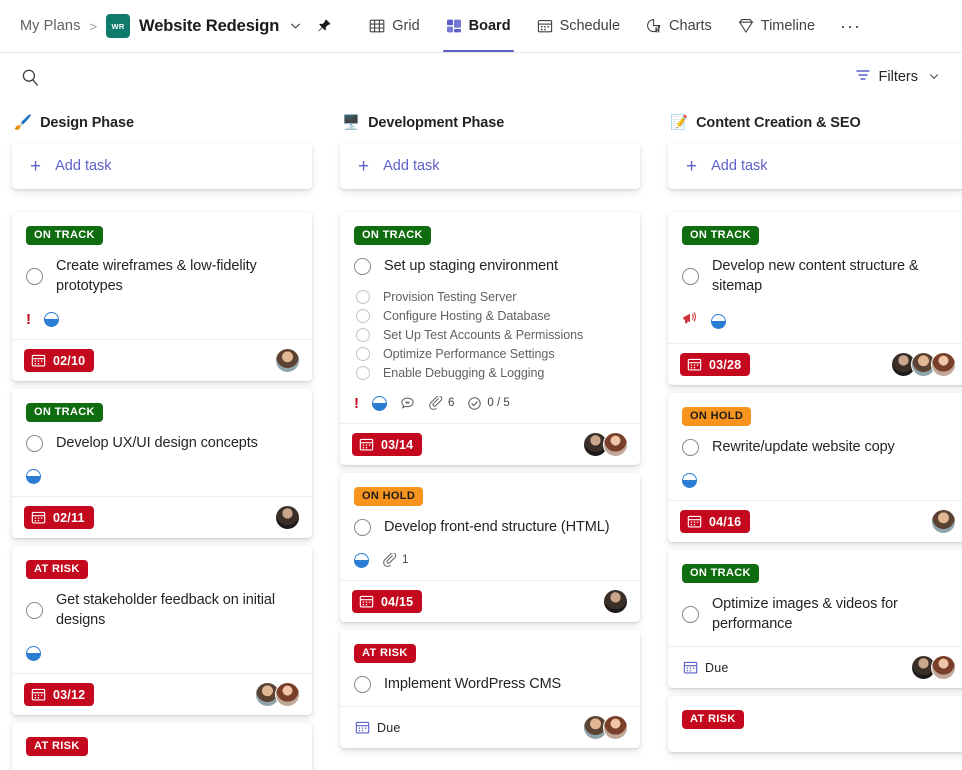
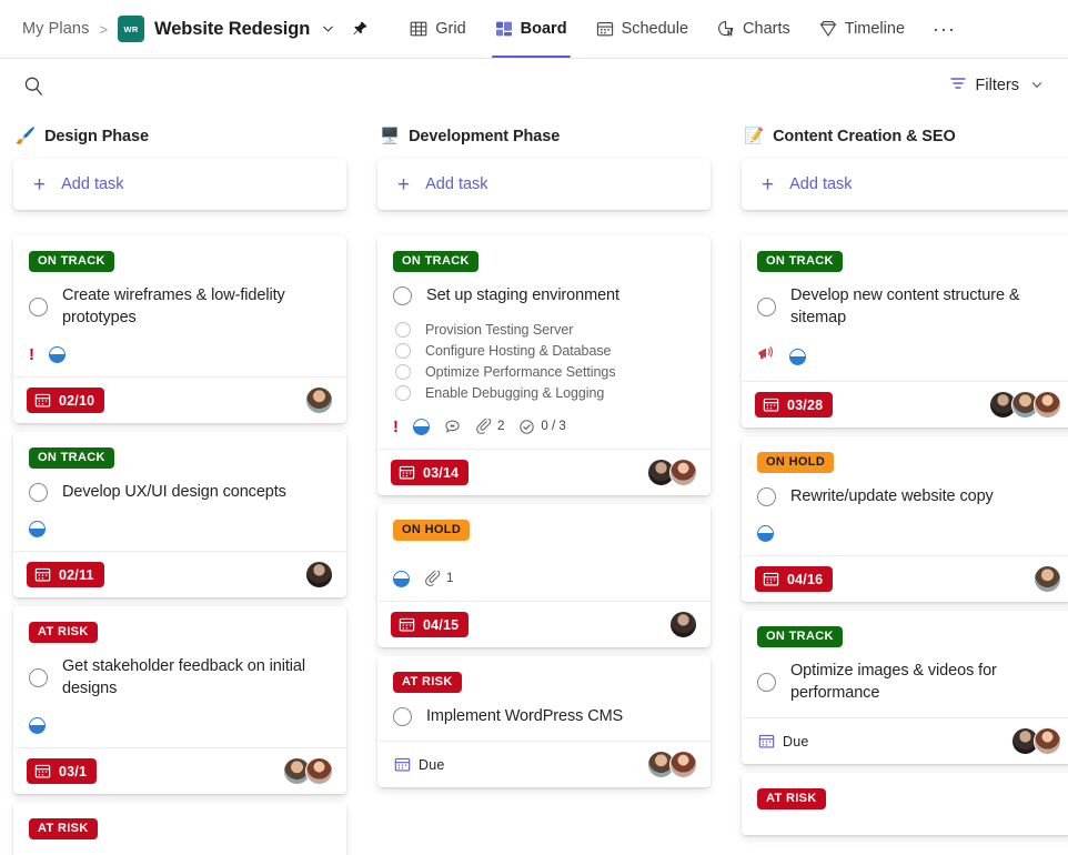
  My Plans
  >
  WR
  Website Redesign
  Grid
  Board
  Schedule
  Charts
  Timeline
  ···
  Filters
  🖌️
  Design Phase
  +
  Add task
  ON TRACK
  Create wireframes & low-fidelity prototypes
  !
  02/10
  ON TRACK
  Develop UX/UI design concepts
  02/11
  AT RISK
  Get stakeholder feedback on initial designs
- 03/12
+ 03/1
  AT RISK
  🖥️
  Development Phase
  +
  Add task
  ON TRACK
  Set up staging environment
  Provision Testing Server
  Configure Hosting & Database
- Set Up Test Accounts & Permissions
  Optimize Performance Settings
  Enable Debugging & Logging
  !
- 6
+ 2
- 0 / 5
+ 0 / 3
  03/14
  ON HOLD
- Develop front-end structure (HTML)
  1
  04/15
  AT RISK
  Implement WordPress CMS
  Due
  📝
  Content Creation & SEO
  +
  Add task
  ON TRACK
  Develop new content structure & sitemap
  03/28
  ON HOLD
  Rewrite/update website copy
  04/16
  ON TRACK
  Optimize images & videos for performance
  Due
  AT RISK
